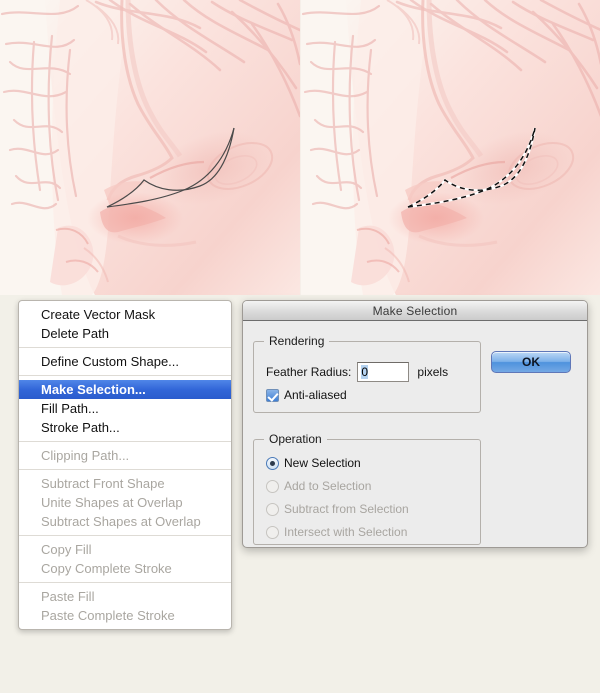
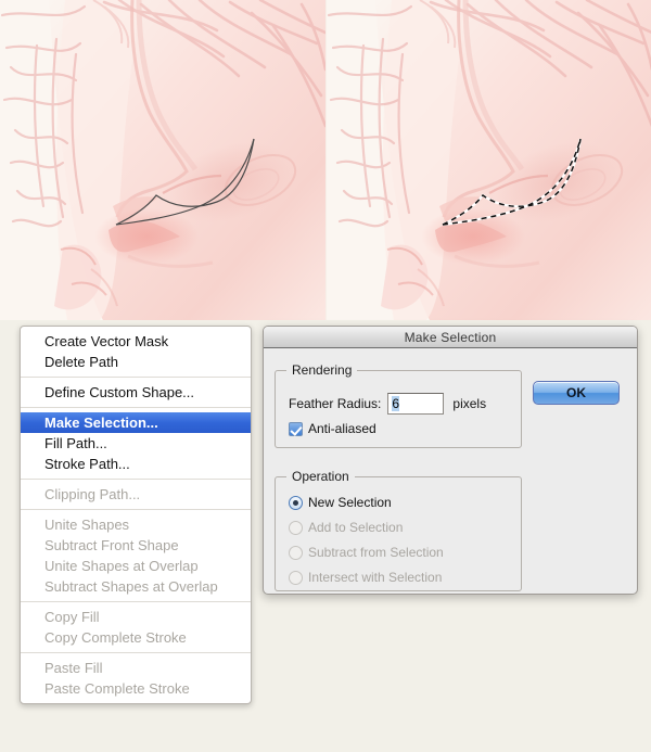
  Create Vector Mask
  Delete Path
  Define Custom Shape...
  Make Selection...
  Fill Path...
  Stroke Path...
  Clipping Path...
+ Unite Shapes
  Subtract Front Shape
  Unite Shapes at Overlap
  Subtract Shapes at Overlap
  Copy Fill
  Copy Complete Stroke
  Paste Fill
  Paste Complete Stroke
  Make Selection
  Rendering
  Feather Radius:
- 0
+ 6
  pixels
  Anti-aliased
  Operation
  New Selection
  Add to Selection
  Subtract from Selection
  Intersect with Selection
  OK
